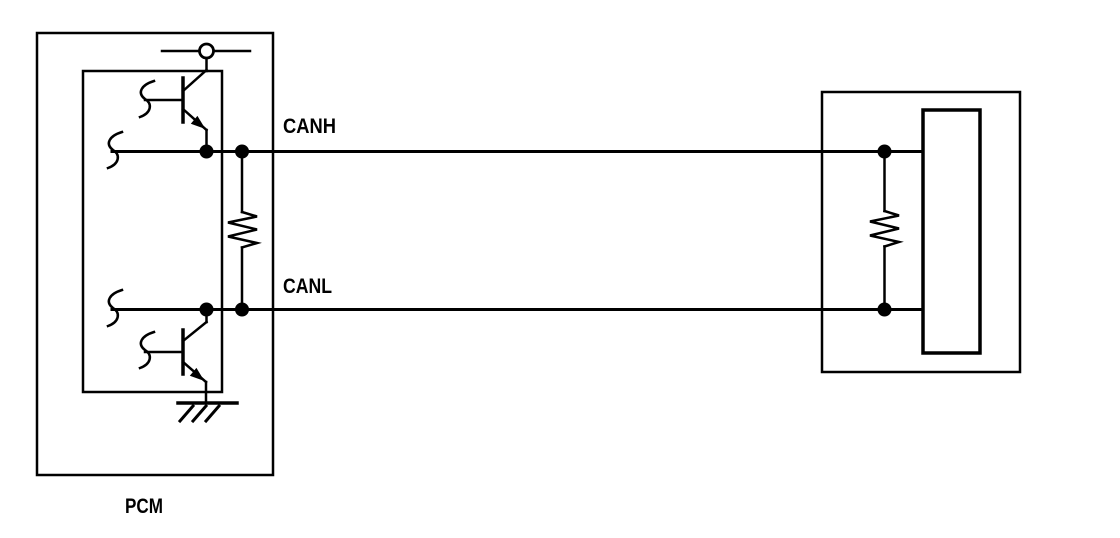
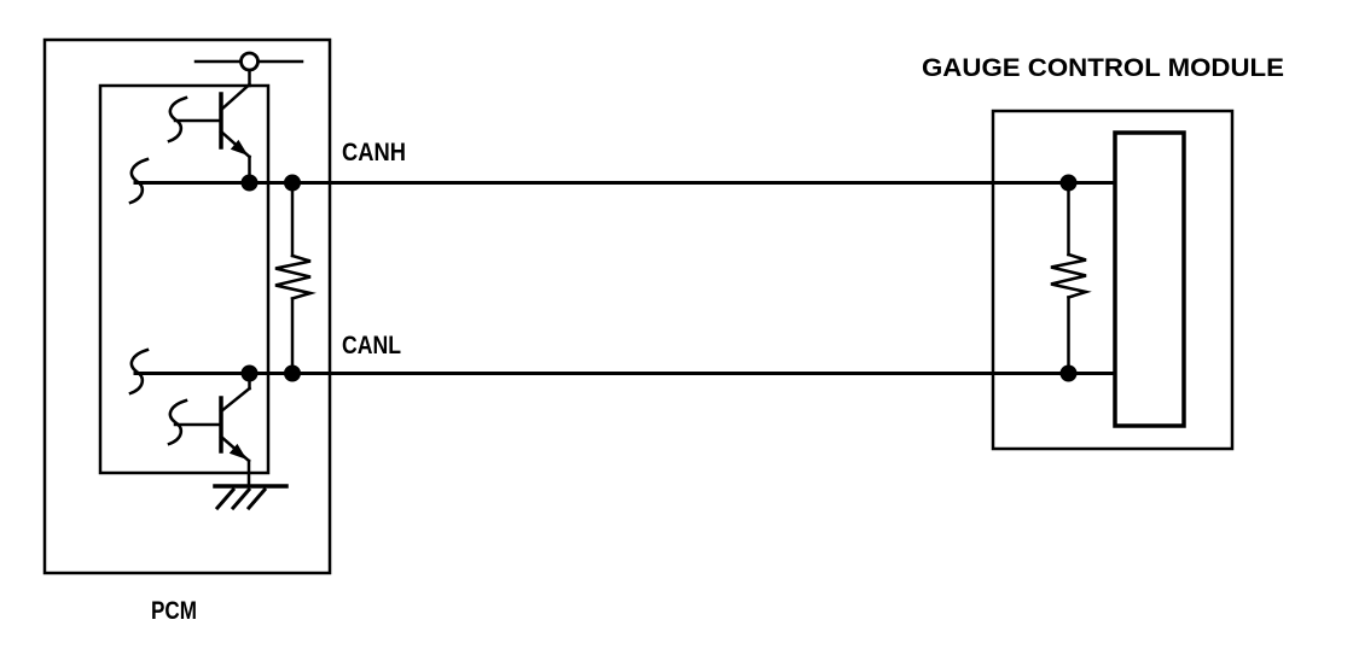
+ GAUGE CONTROL MODULE
  PCM
  CANH
  CANL
